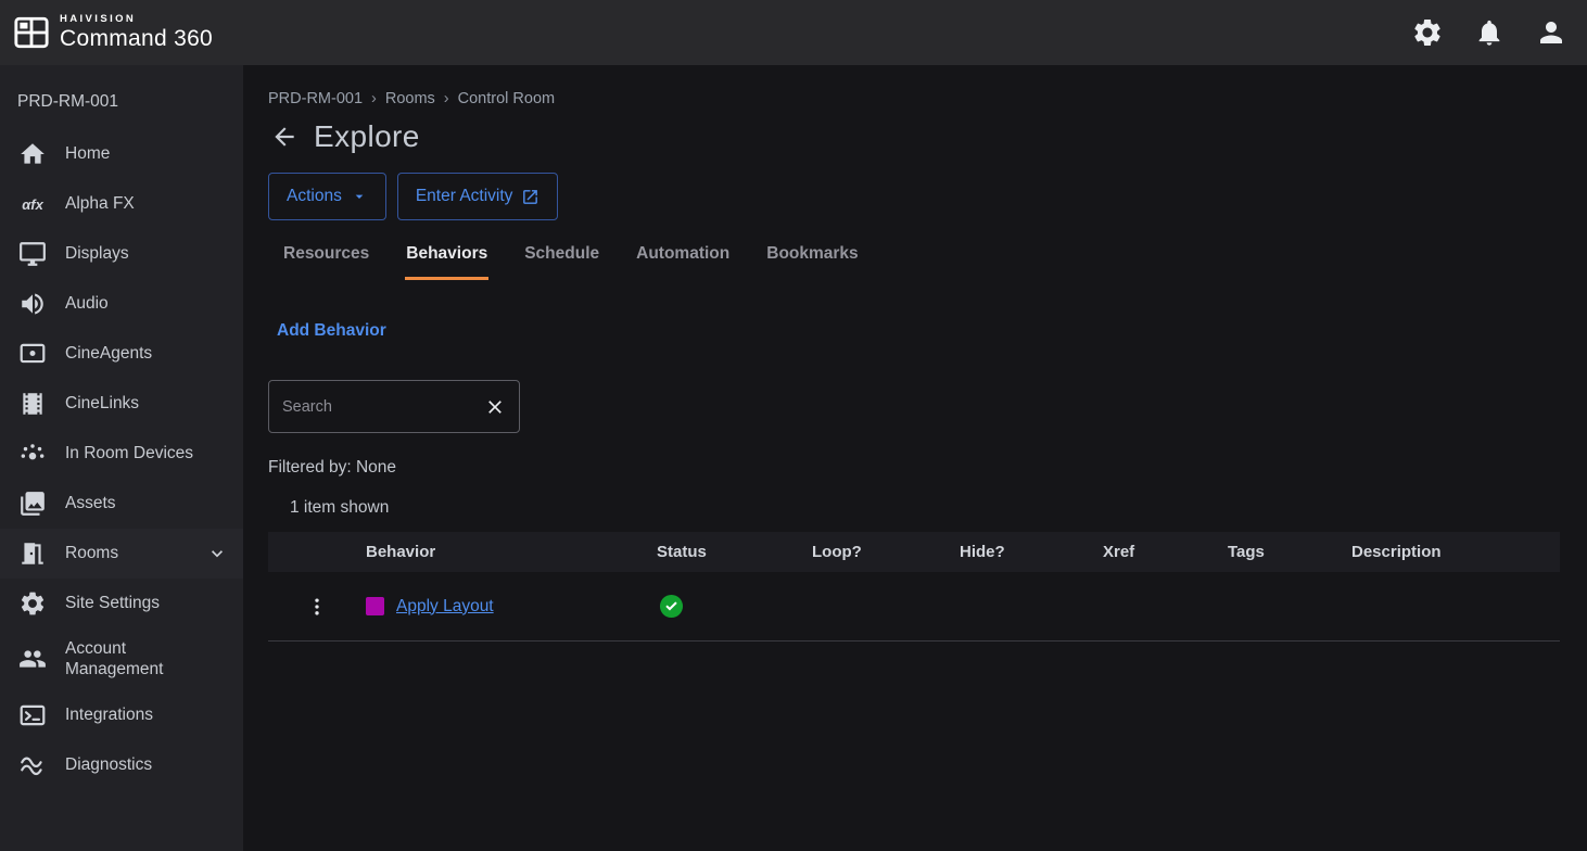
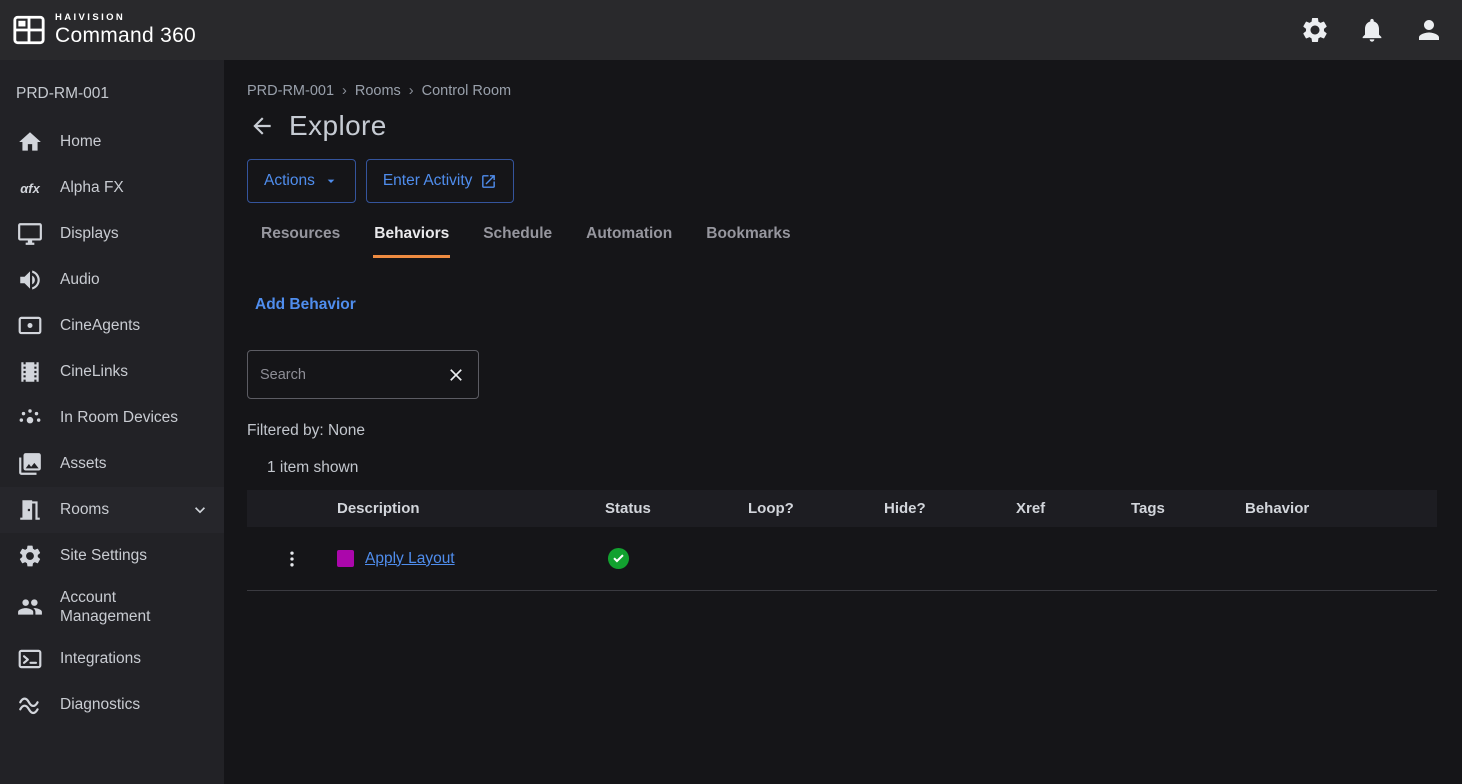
  HAIVISION
  Command 360
  PRD-RM-001
  Home
  αfx
  Alpha FX
  Displays
  Audio
  CineAgents
  CineLinks
  In Room Devices
  Assets
  Rooms
  Site Settings
  Account Management
  Integrations
  Diagnostics
  PRD-RM-001
  ›
  Rooms
  ›
  Control Room
  Explore
  Actions
  Enter Activity
  Resources
  Behaviors
  Schedule
  Automation
  Bookmarks
  Add Behavior
  Search
  Filtered by: None
  1 item shown
- Behavior
+ Description
  Status
  Loop?
  Hide?
  Xref
  Tags
- Description
+ Behavior
  Apply Layout
